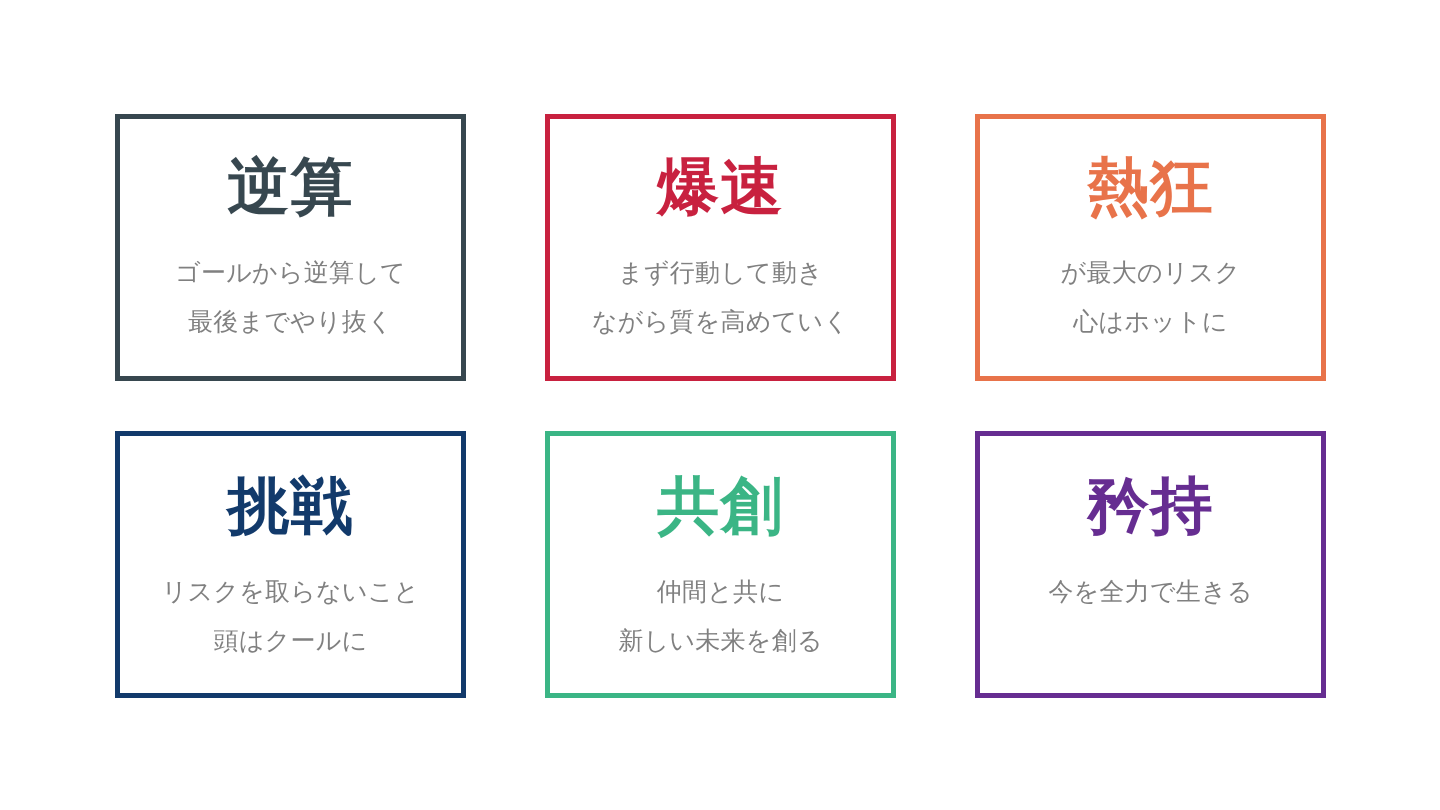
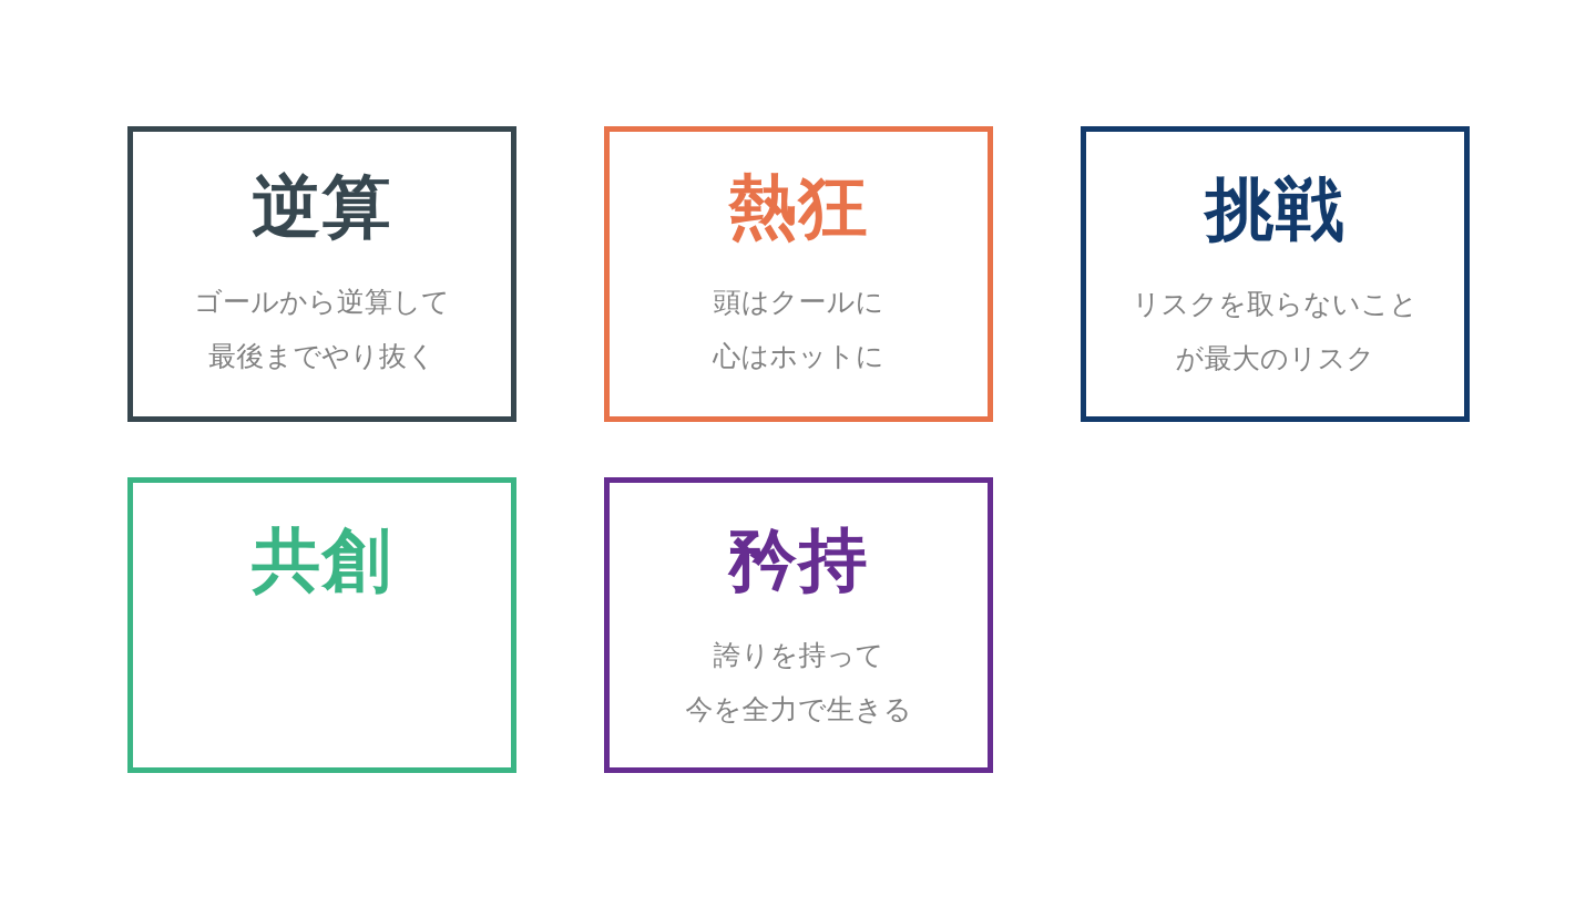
  逆算
  ゴールから逆算して
  最後までやり抜く
- 爆速
- まず行動して動き
- ながら質を高めていく
  熱狂
- が最大のリスク
+ 頭はクールに
  心はホットに
  挑戦
  リスクを取らないこと
- 頭はクールに
+ が最大のリスク
  共創
- 仲間と共に
- 新しい未来を創る
  矜持
+ 誇りを持って
  今を全力で生きる
